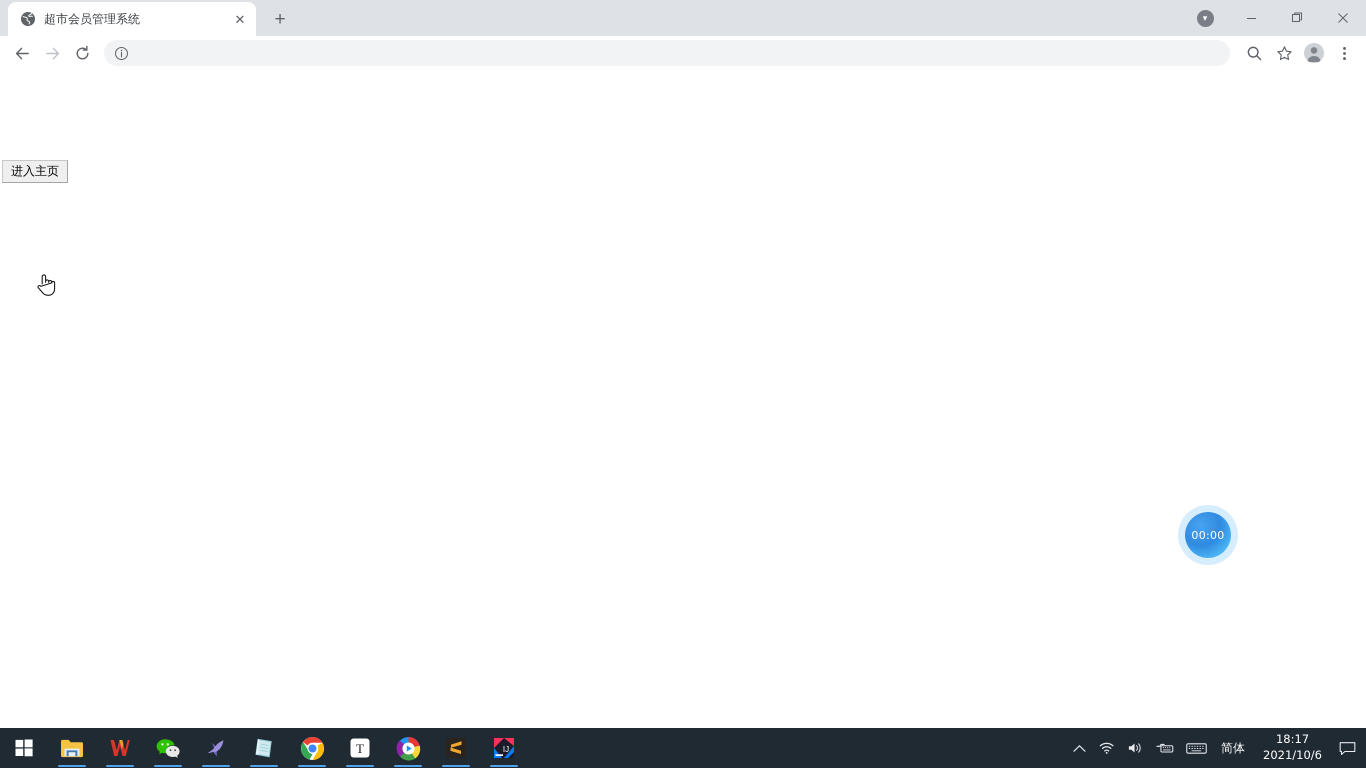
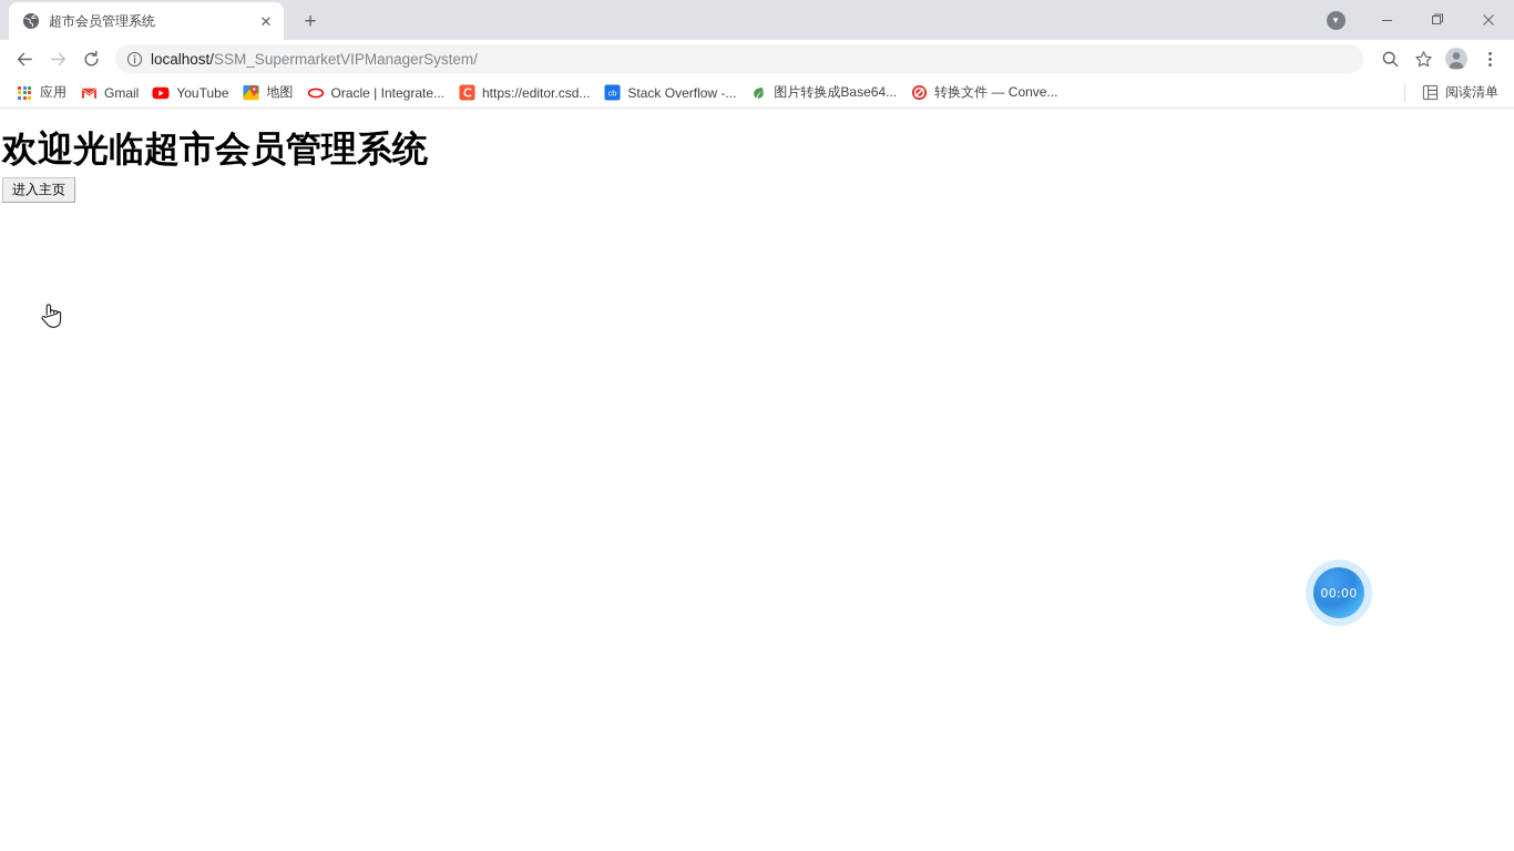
  超市会员管理系统
  ✕
  +
  ▾
+ localhost/SSM_SupermarketVIPManagerSystem/
+ 应用
+ Gmail
+ YouTube
+ 地图
+ Oracle | Integrate...
+ https://editor.csd...
+ cb
+ Stack Overflow -...
+ 图片转换成Base64...
+ 转换文件 — Conve...
+ 阅读清单
+ 欢迎光临超市会员管理系统
  进入主页
  00:00
- T
- IJ
- 简体
- 18:17
- 2021/10/6
